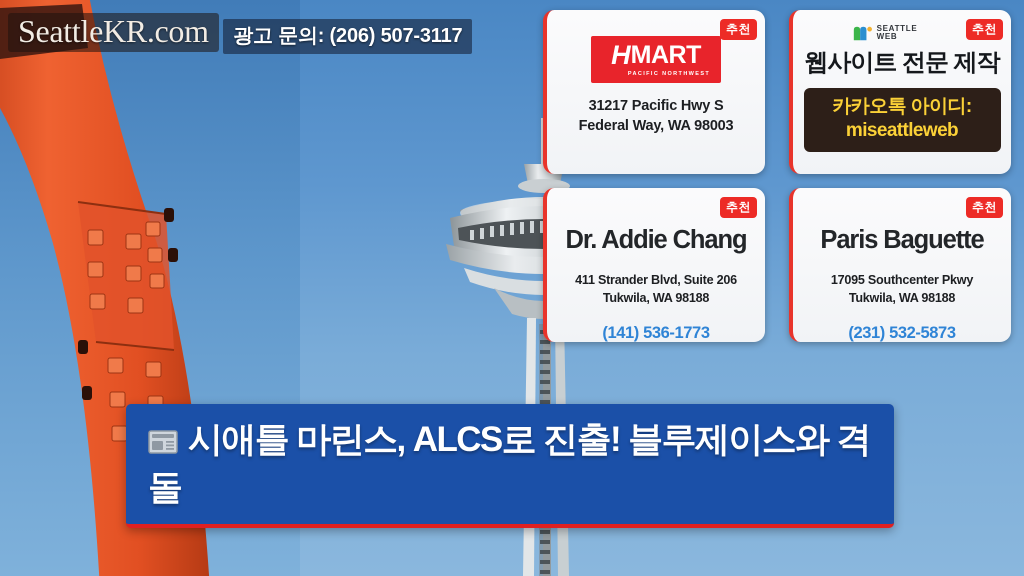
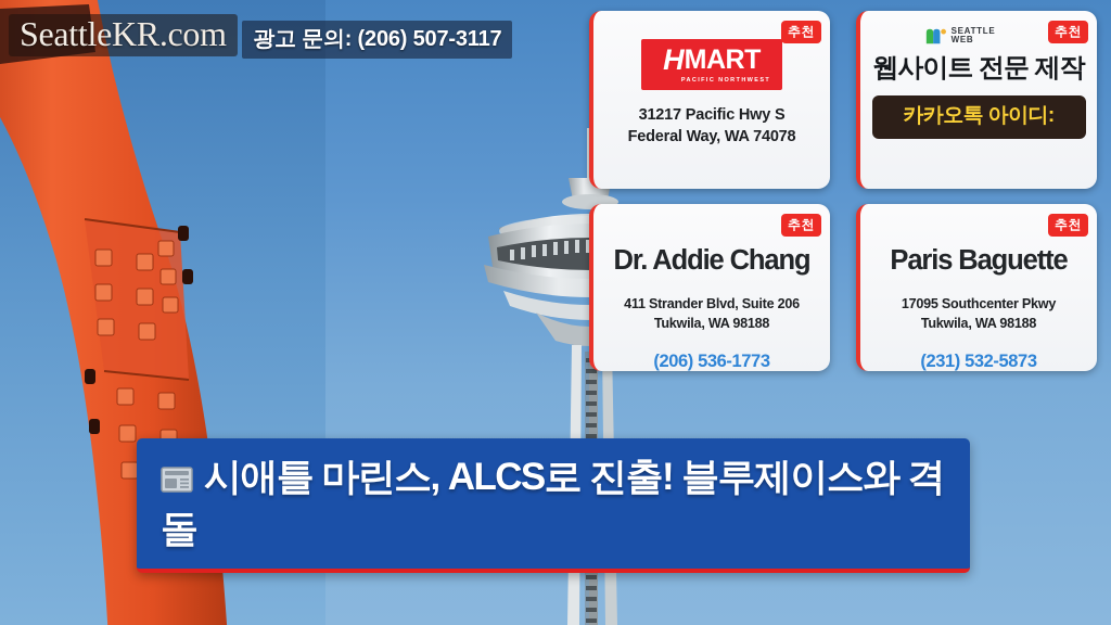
  SeattleKR.com 광고 문의: (206) 507-3117
  추천
  H
  MART
  31217 Pacific Hwy S
- Federal Way, WA 98003
+ Federal Way, WA 74078
  추천
  SEATTLE
  WEB
  웹사이트 전문 제작
  카카오톡 아이디:
- miseattleweb
  추천
  Dr. Addie Chang
  411 Strander Blvd, Suite 206
  Tukwila, WA 98188
- (141) 536-1773
+ (206) 536-1773
  추천
  Paris Baguette
  17095 Southcenter Pkwy
  Tukwila, WA 98188
  (231) 532-5873
  시애틀 마린스, ALCS로 진출! 블루제이스와 격돌
